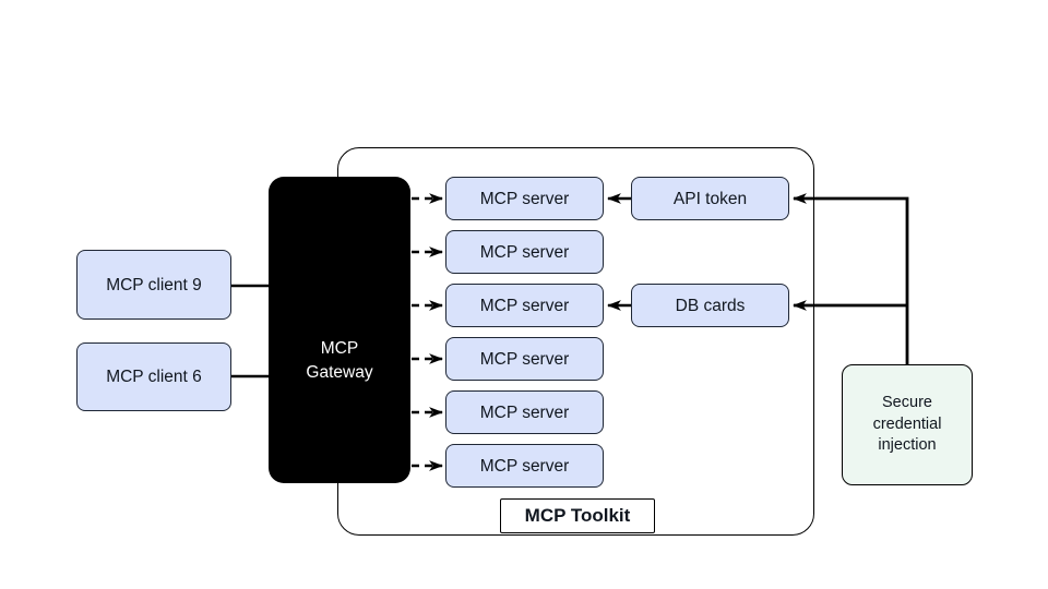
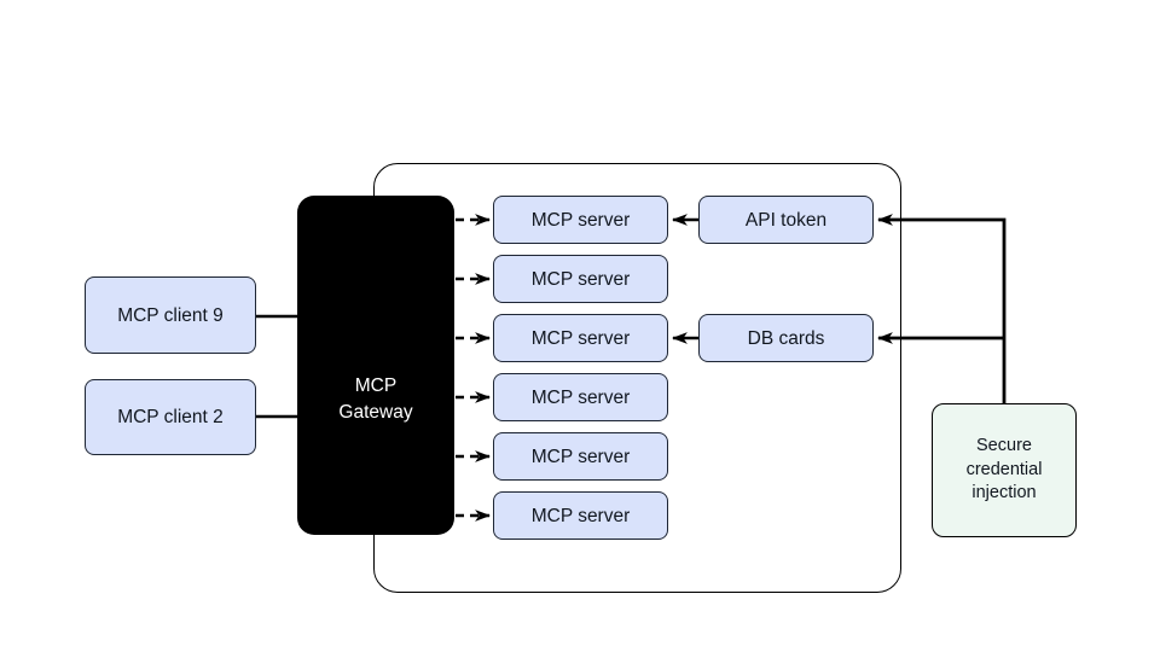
  MCP
  Gateway
  MCP client 9
- MCP client 6
+ MCP client 2
  MCP server
  MCP server
  MCP server
  MCP server
  MCP server
  MCP server
  API token
  DB cards
  Secure
  credential
  injection
- MCP Toolkit
